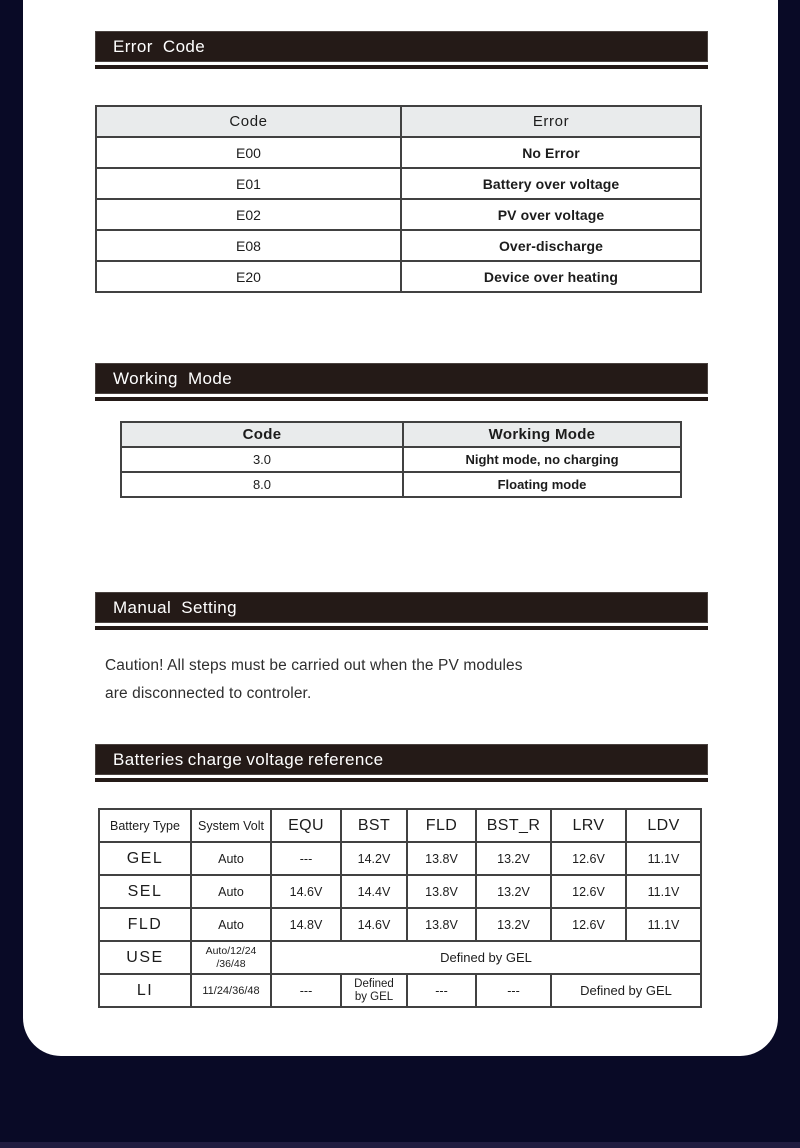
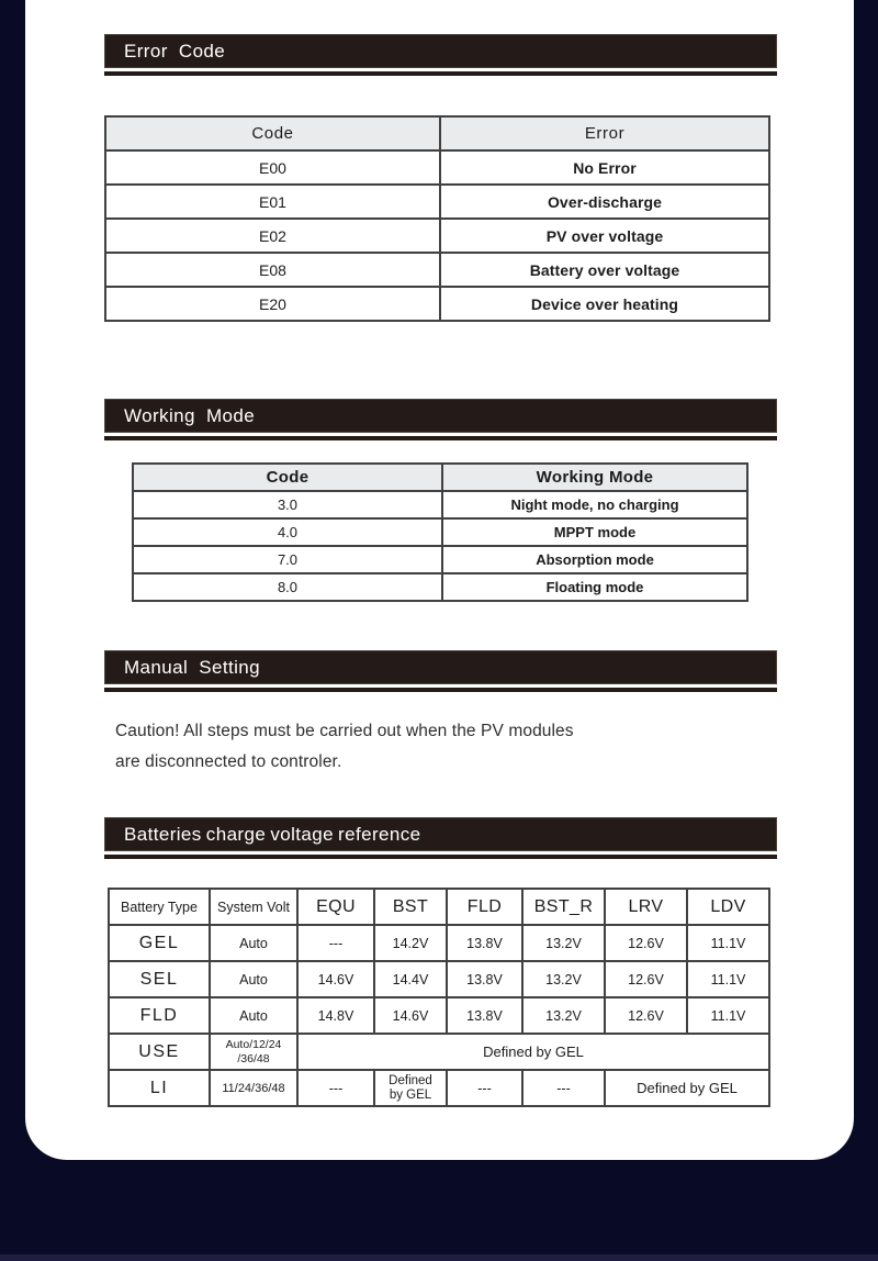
  Error Code
  Code	Error
  E00	No Error
- E01	Battery over voltage
+ E01	Over-discharge
  E02	PV over voltage
- E08	Over-discharge
+ E08	Battery over voltage
  E20	Device over heating
  Working Mode
  Code	Working Mode
  3.0	Night mode, no charging
+ 4.0	MPPT mode
+ 7.0	Absorption mode
  8.0	Floating mode
  Manual Setting
  Caution! All steps must be carried out when the PV modules
  are disconnected to controler.
  Batteries charge voltage reference
  Battery Type	System Volt	EQU	BST	FLD	BST_R	LRV	LDV
  GEL	Auto	---	14.2V	13.8V	13.2V	12.6V	11.1V
  SEL	Auto	14.6V	14.4V	13.8V	13.2V	12.6V	11.1V
  FLD	Auto	14.8V	14.6V	13.8V	13.2V	12.6V	11.1V
  USE	Auto/12/24/36/48	Defined by GEL
  LI	11/24/36/48	---	Definedby GEL	---	---	Defined by GEL
